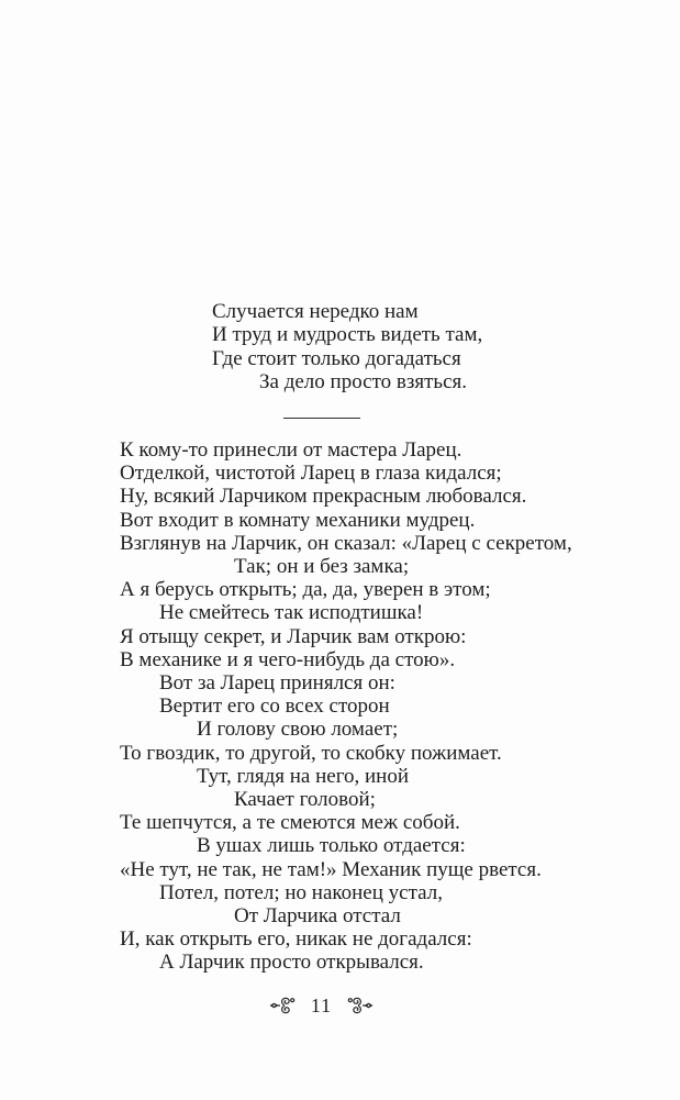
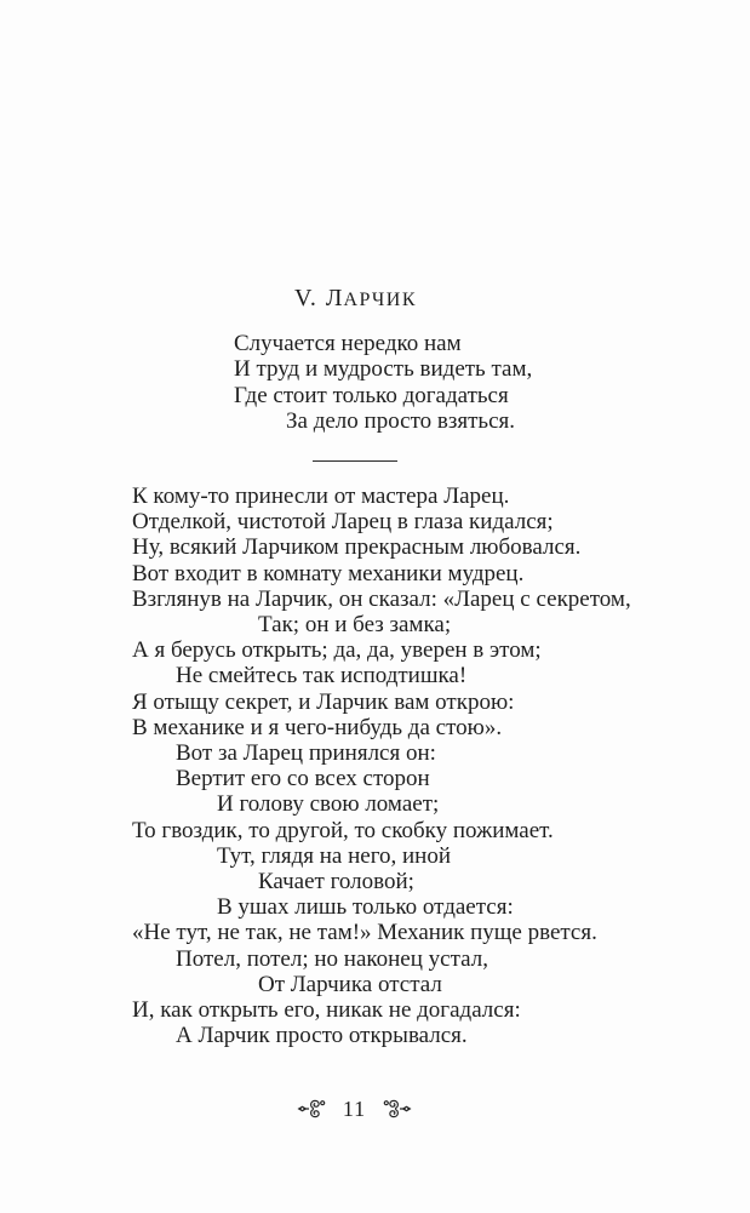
+ V. ЛАРЧИК
  Случается нередко нам
  И труд и мудрость видеть там,
  Где стоит только догадаться
  За дело просто взяться.
  К кому-то принесли от мастера Ларец.
  Отделкой, чистотой Ларец в глаза кидался;
  Ну, всякий Ларчиком прекрасным любовался.
  Вот входит в комнату механики мудрец.
  Взглянув на Ларчик, он сказал: «Ларец с секретом,
  Так; он и без замка;
  А я берусь открыть; да, да, уверен в этом;
  Не смейтесь так исподтишка!
  Я отыщу секрет, и Ларчик вам открою:
  В механике и я чего-нибудь да стою».
  Вот за Ларец принялся он:
  Вертит его со всех сторон
  И голову свою ломает;
  То гвоздик, то другой, то скобку пожимает.
  Тут, глядя на него, иной
  Качает головой;
- Те шепчутся, а те смеются меж собой.
  В ушах лишь только отдается:
  «Не тут, не так, не там!» Механик пуще рвется.
  Потел, потел; но наконец устал,
  От Ларчика отстал
  И, как открыть его, никак не догадался:
  А Ларчик просто открывался.
  11
